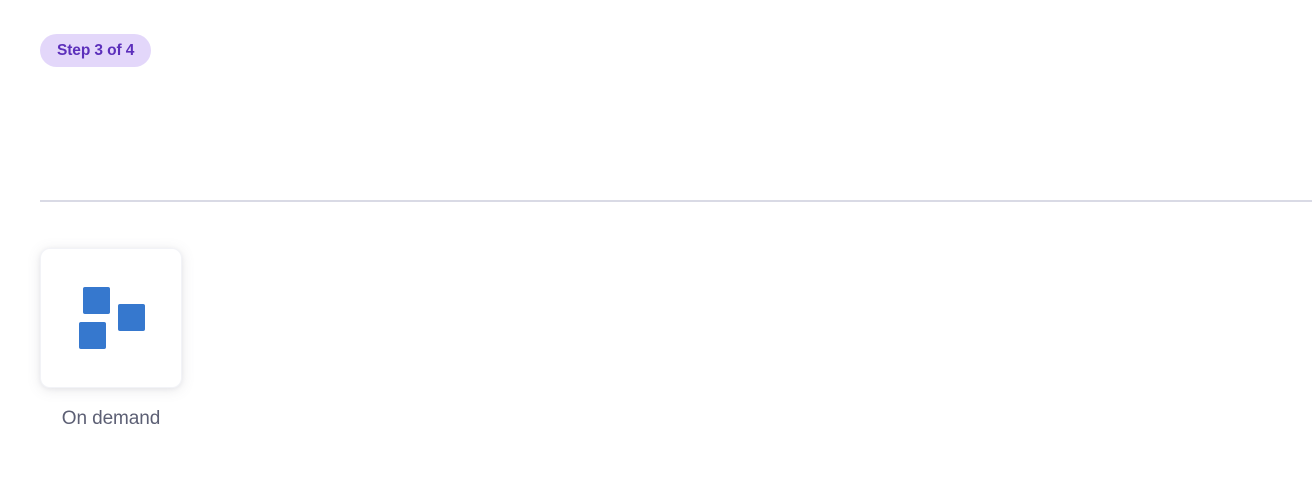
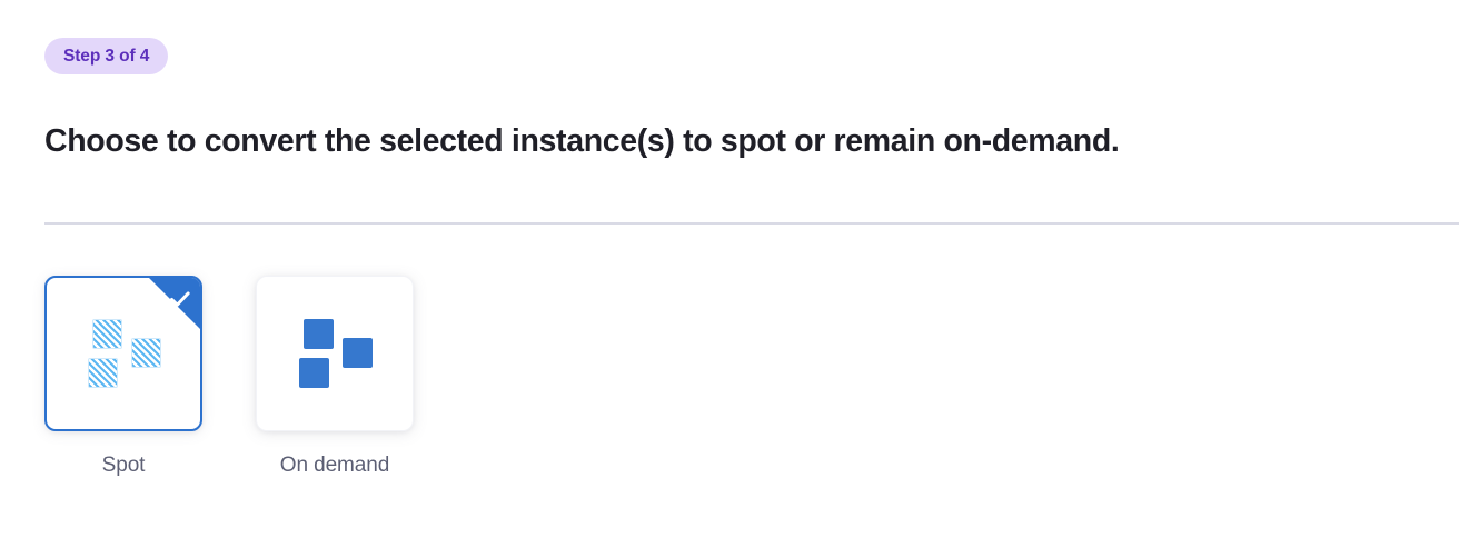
  Step 3 of 4
+ Choose to convert the selected instance(s) to spot or remain on-demand.
+ Spot
  On demand
